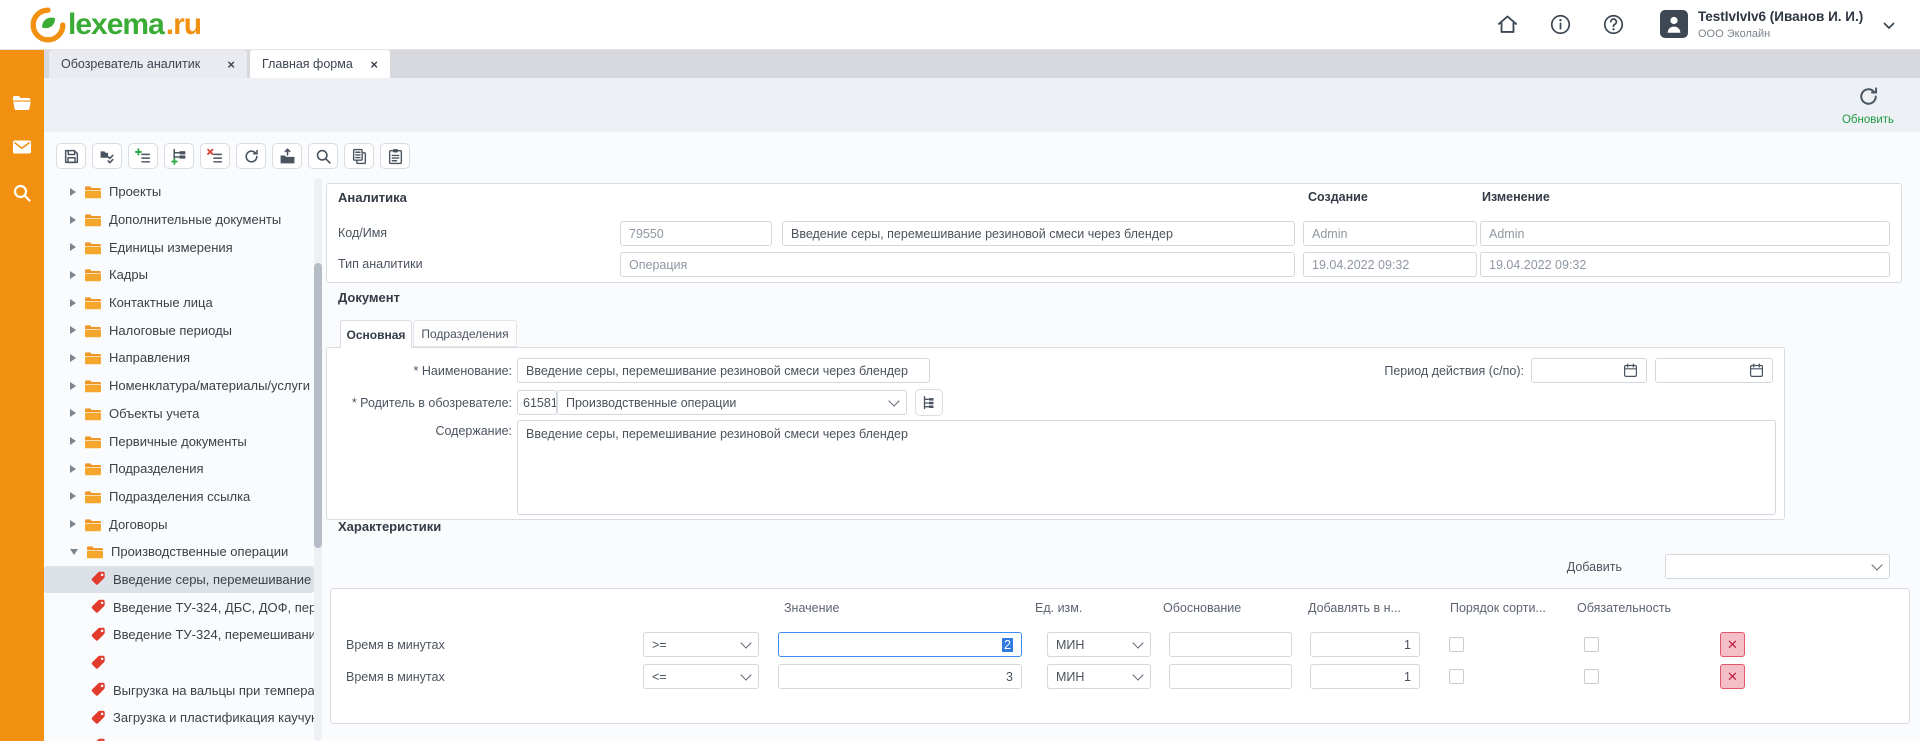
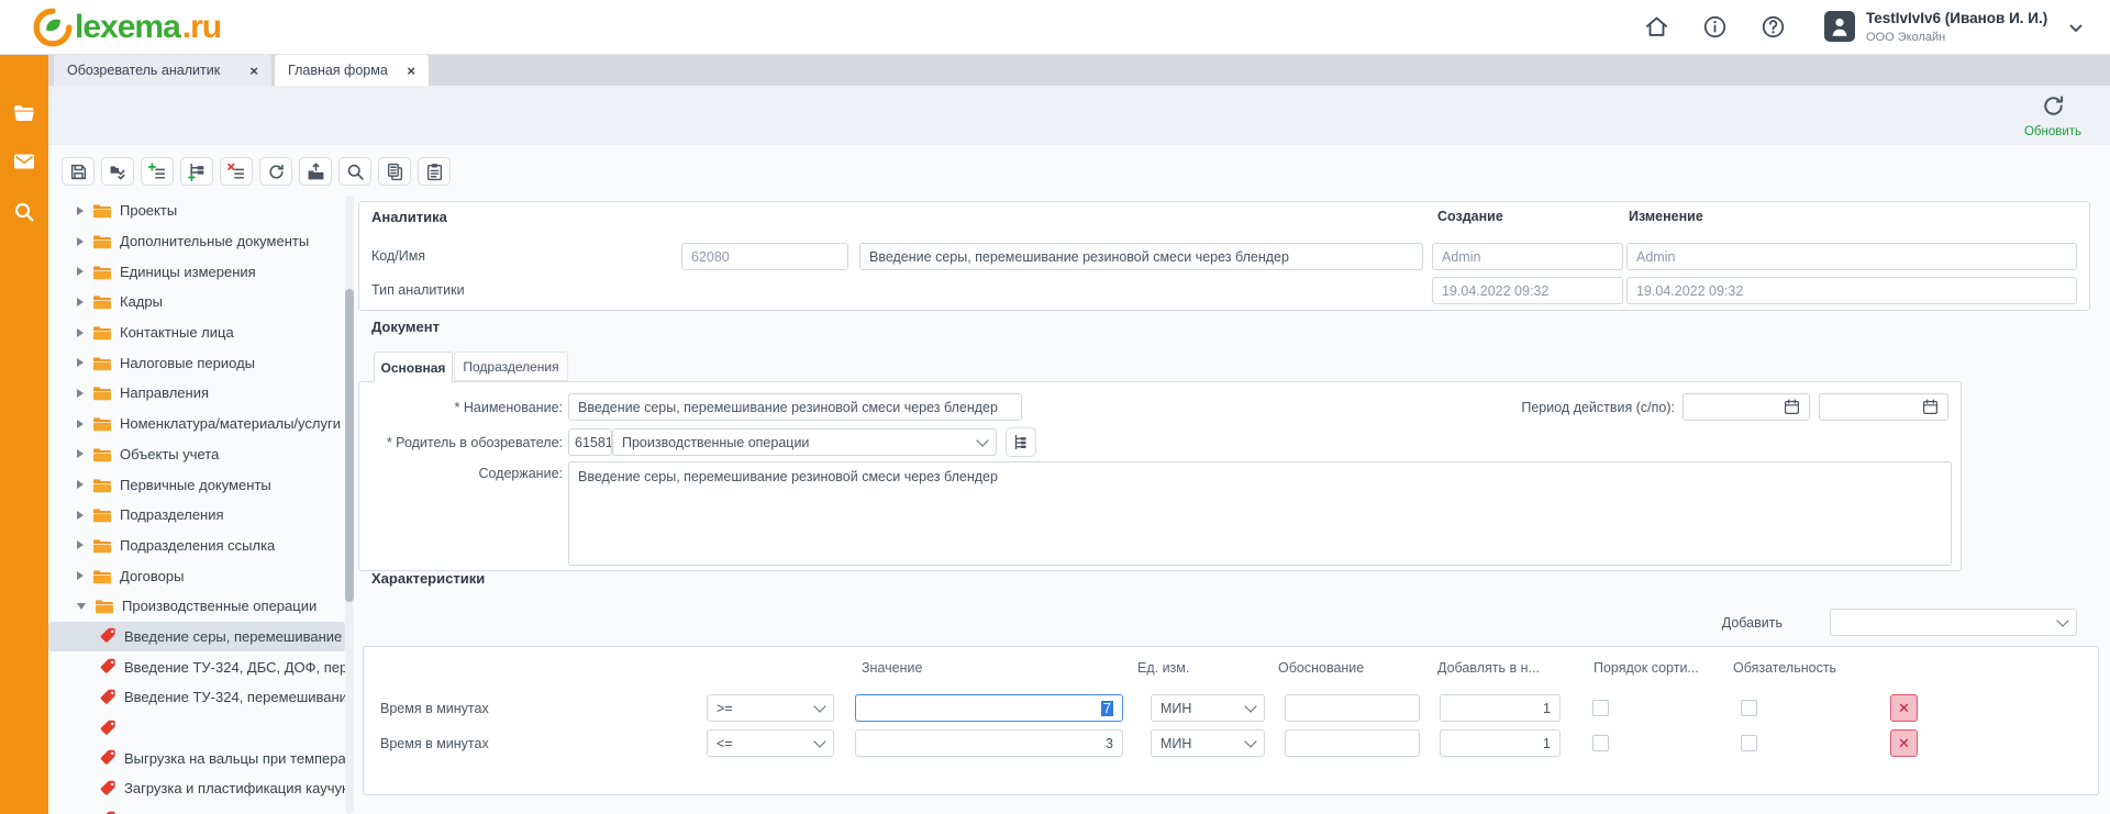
  lexema
  .ru
  TestIvIvIv6 (Иванов И. И.)
  ООО Эколайн
  Обозреватель аналитик
  ×
  Главная форма
  ×
  Обновить
  Проекты
  Дополнительные документы
  Единицы измерения
  Кадры
  Контактные лица
  Налоговые периоды
  Направления
  Номенклатура/материалы/услуги
  Объекты учета
  Первичные документы
  Подразделения
  Подразделения ссылка
  Договоры
  Производственные операции
  Введение ТУ-324, ДБС, ДОФ, пер
  Введение ТУ-324, перемешивани
  Выгрузка на вальцы при темпера
  Загрузка и пластификация каучу
  Аналитика
  Создание
  Изменение
  Код/Имя
- 79550
+ 62080
  Введение серы, перемешивание резиновой смеси через блендер
  Admin
  Admin
  Тип аналитики
- Операция
  19.04.2022 09:32
  19.04.2022 09:32
  Документ
  Основная
  Подразделения
  * Наименование:
  Введение серы, перемешивание резиновой смеси через блендер
  Период действия (с/по):
  * Родитель в обозревателе:
  61581
  Производственные операции
  Содержание:
  Введение серы, перемешивание резиновой смеси через блендер
  Характеристики
  Добавить
  Значение
  Ед. изм.
  Обоснование
  Добавлять в н...
  Порядок сорти...
  Обязательность
  Время в минутах
  >=
- 2
+ 7
  МИН
  1
  ✕
  Время в минутах
  <=
  3
  МИН
  1
  ✕
